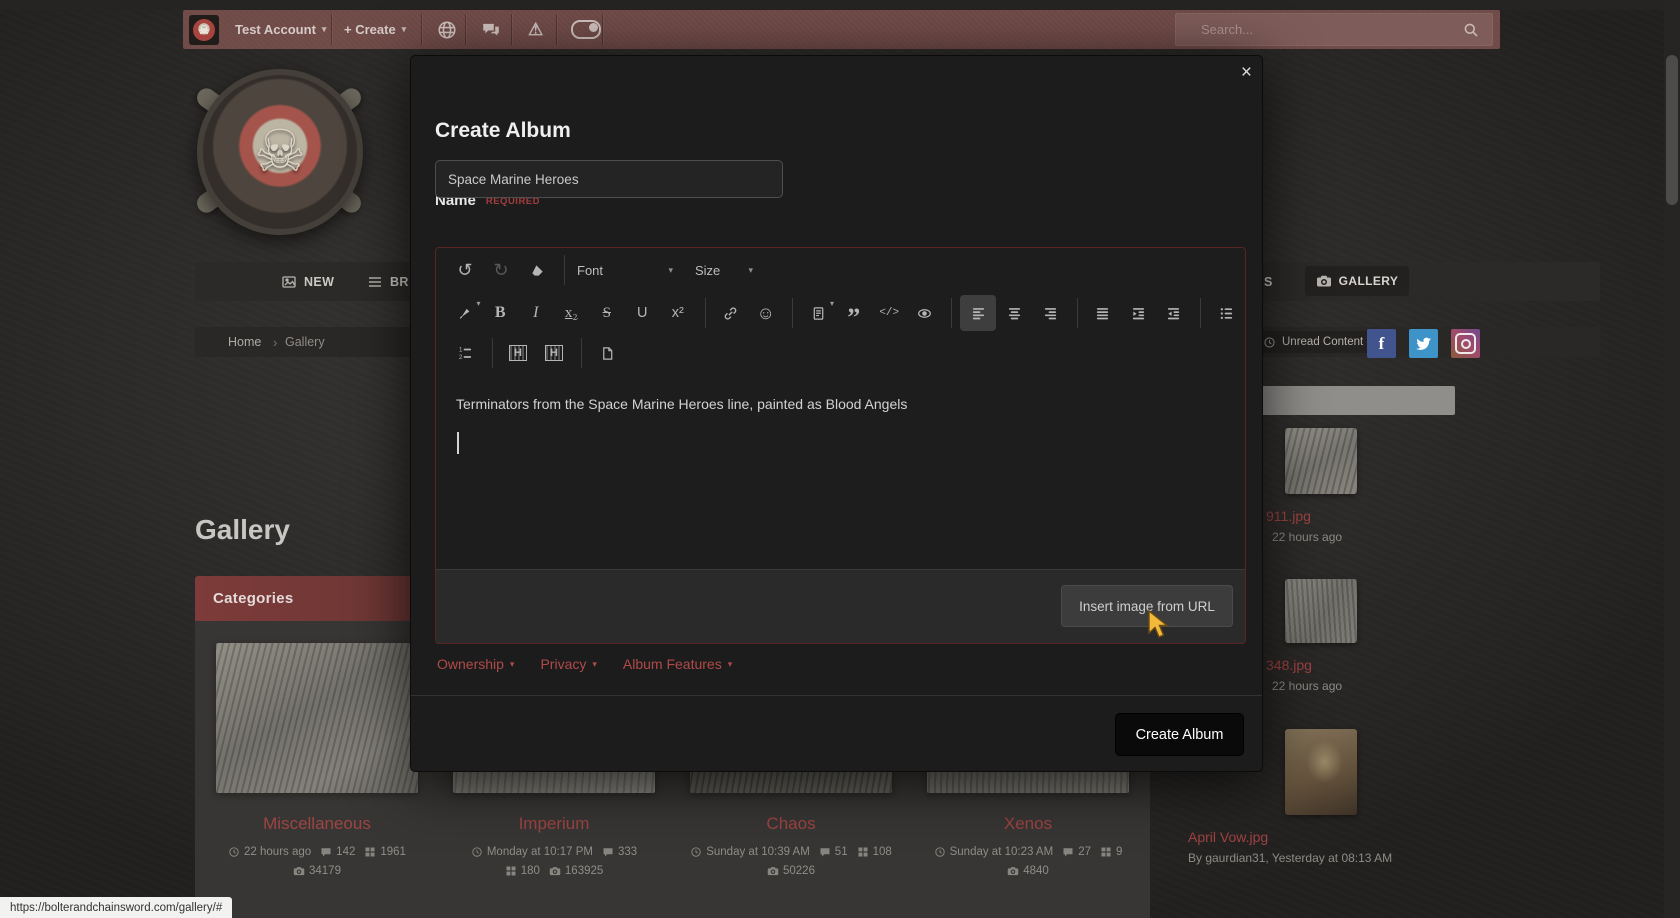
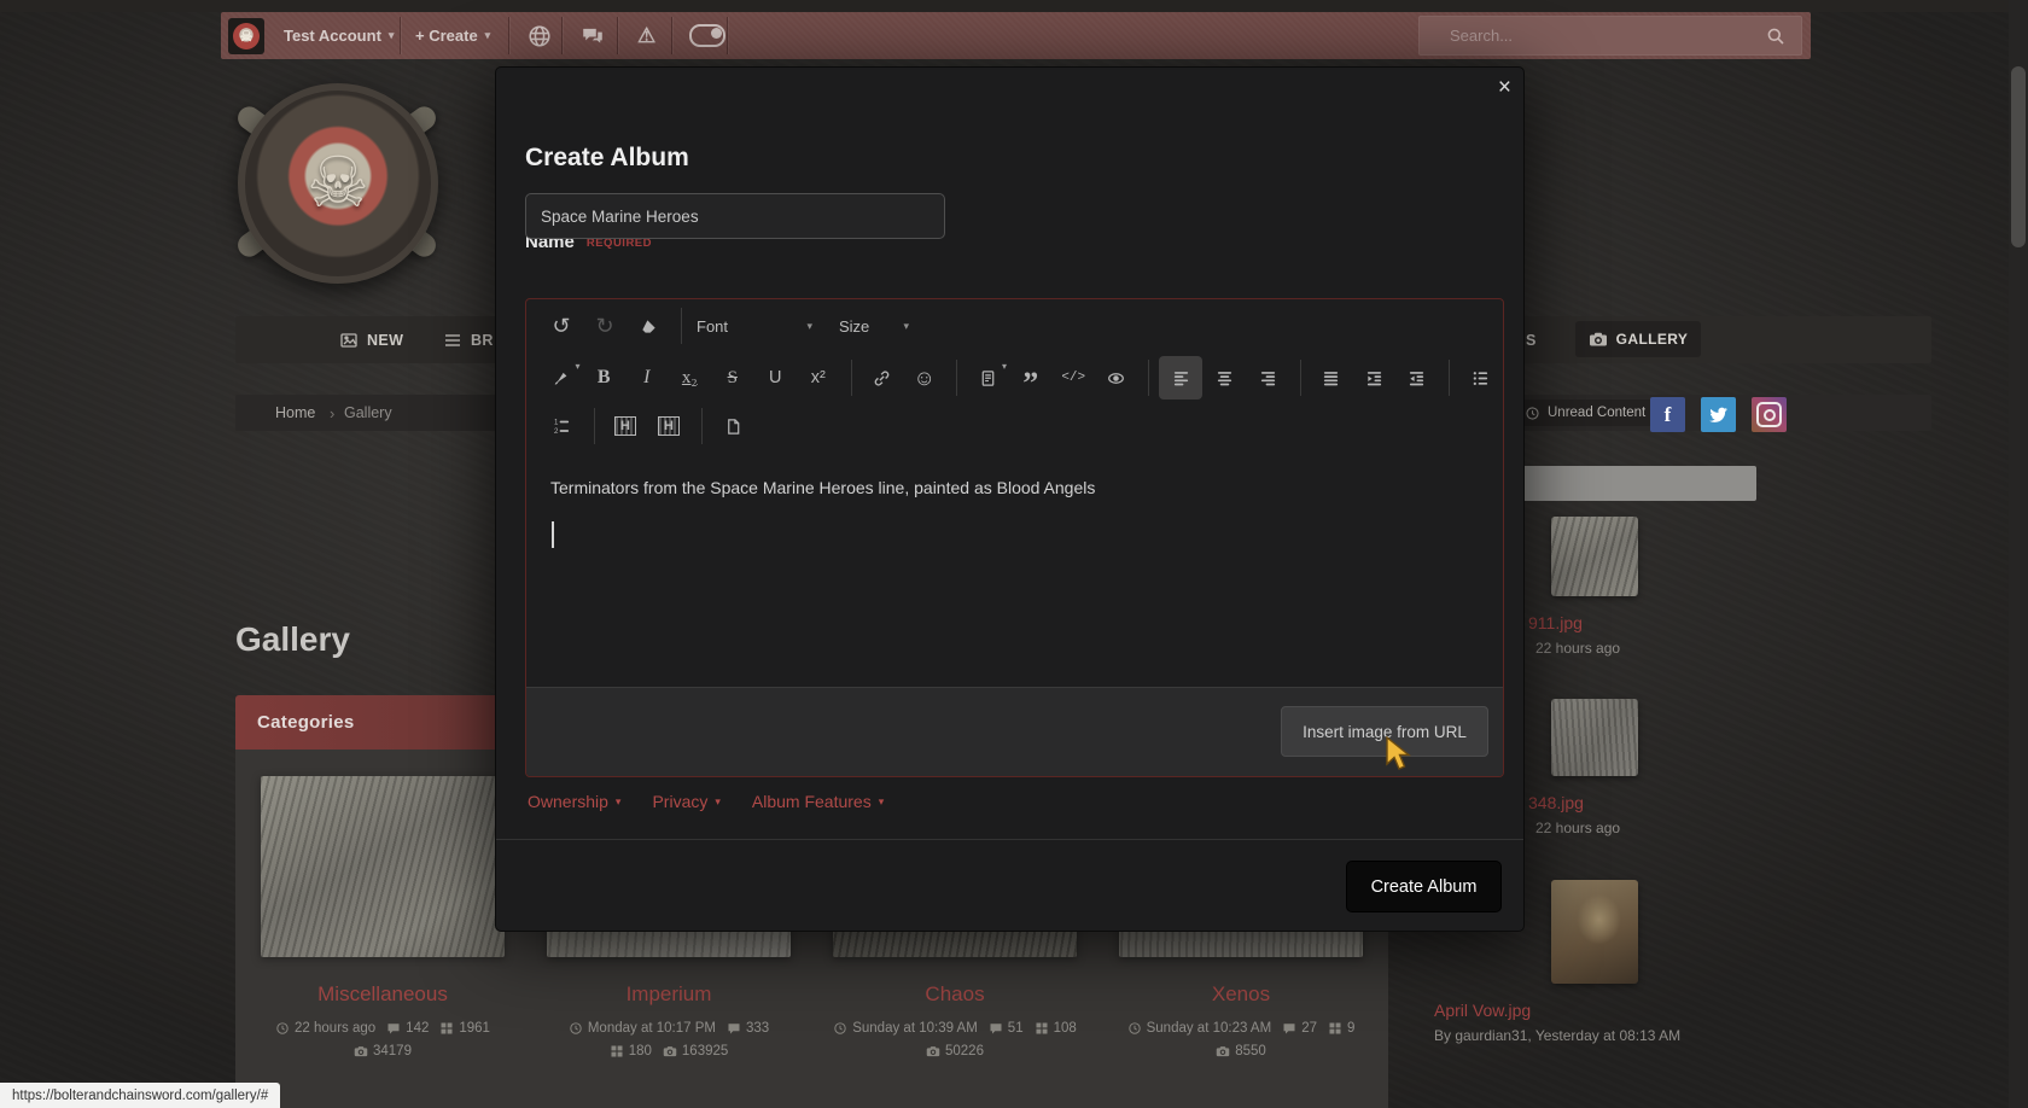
  ☠
  Test Account
  ▾
  + Create
  ▾
  ⚠
  Search...
  ☠
  NEW
  BR
  S
  GALLERY
  Home
  ›
  Gallery
  Unread Content
  f
  911.jpg
  22 hours ago
  348.jpg
  22 hours ago
  April Vow.jpg
  By gaurdian31, Yesterday at 08:13 AM
  Gallery
  Categories
  Miscellaneous
  22 hours ago
  142
  1961
  34179
  Imperium
  Monday at 10:17 PM
  333
  180
  163925
  Chaos
  Sunday at 10:39 AM
  51
  108
  50226
  Xenos
  Sunday at 10:23 AM
  27
  9
- 4840
+ 8550
  ×
  Create Album
  Name REQUIRED
  Space Marine Heroes
  ↺
  ↻
  Font
  ▾
  Size
  ▾
  ▾
  B
  I
  x₂
  S
  U
  x²
  ☺
  ▾
  ”
  </>
  H
  H
  Terminators from the Space Marine Heroes line, painted as Blood Angels
  Insert image from URL
  Ownership
  ▾
  Privacy
  ▾
  Album Features
  ▾
  Create Album
  https://bolterandchainsword.com/gallery/#
